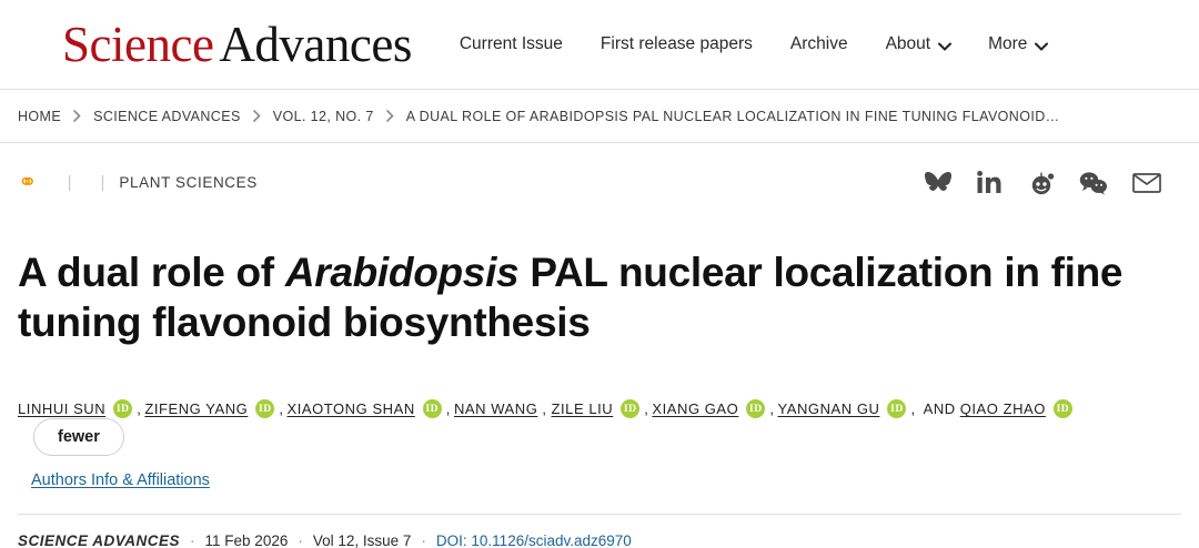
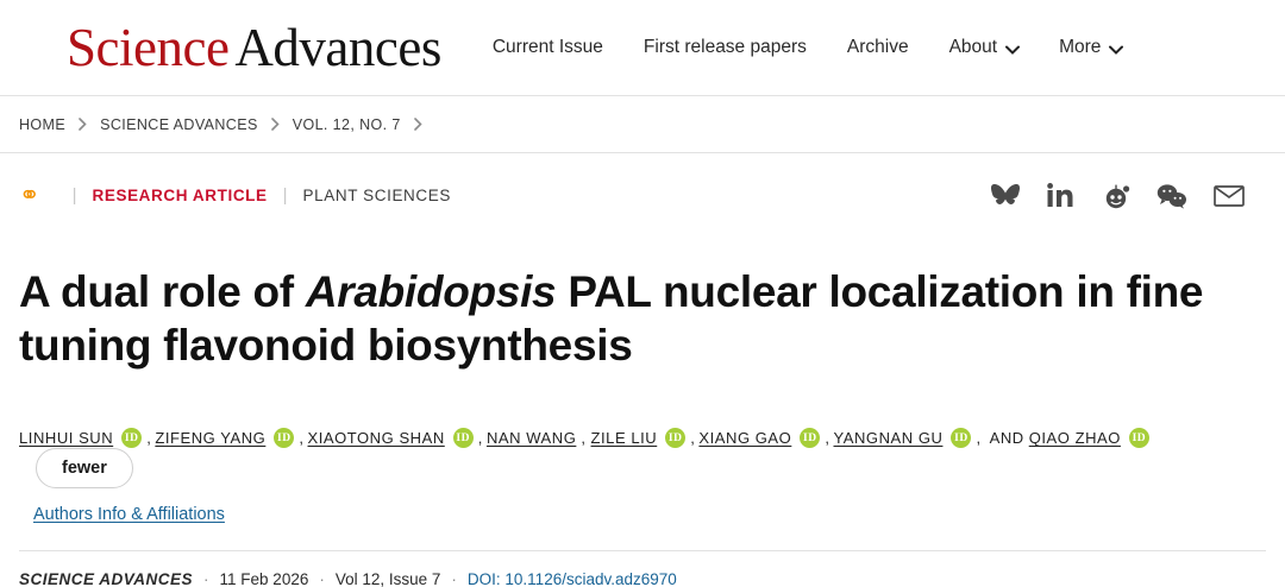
  Science
  Advances
  Current Issue
  First release papers
  Archive
  About
  More
  HOME
  SCIENCE ADVANCES
  VOL. 12, NO. 7
- A DUAL ROLE OF ARABIDOPSIS PAL NUCLEAR LOCALIZATION IN FINE TUNING FLAVONOID…
  ⚭
  |
+ RESEARCH ARTICLE
  |
  PLANT SCIENCES
  A dual role of Arabidopsis PAL nuclear localization in fine tuning flavonoid biosynthesis
  LINHUI SUN
  ID
  ,
  ZIFENG YANG
  ID
  ,
  XIAOTONG SHAN
  ID
  ,
  NAN WANG
  ,
  ZILE LIU
  ID
  ,
  XIANG GAO
  ID
  ,
  YANGNAN GU
  ID
  ,
  AND
  QIAO ZHAO
  ID
  fewer
  Authors Info & Affiliations
  SCIENCE ADVANCES
  ·
  11 Feb 2026
  ·
  Vol 12, Issue 7
  ·
  DOI: 10.1126/sciadv.adz6970
